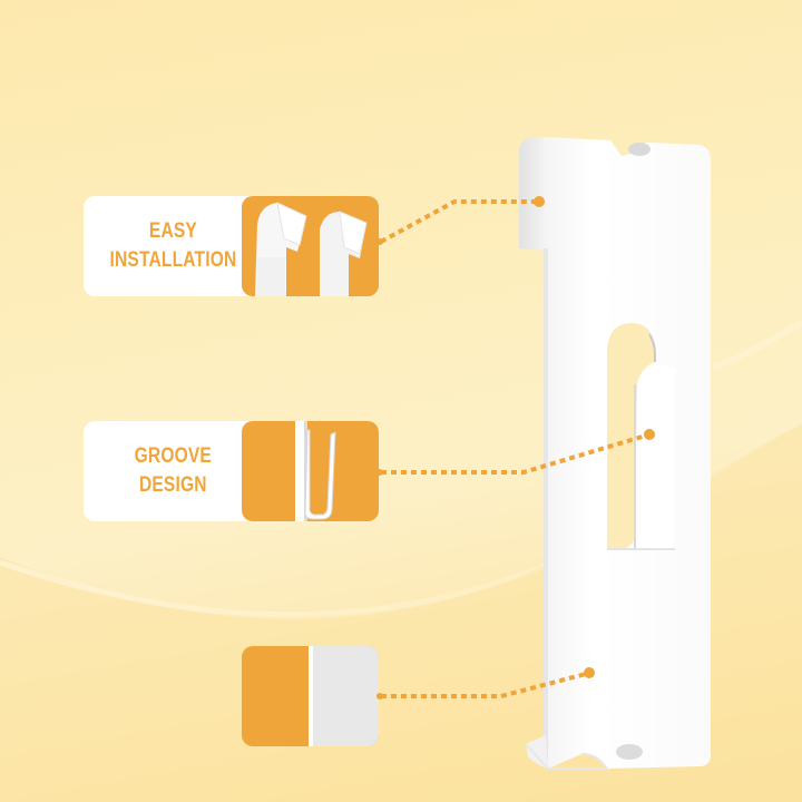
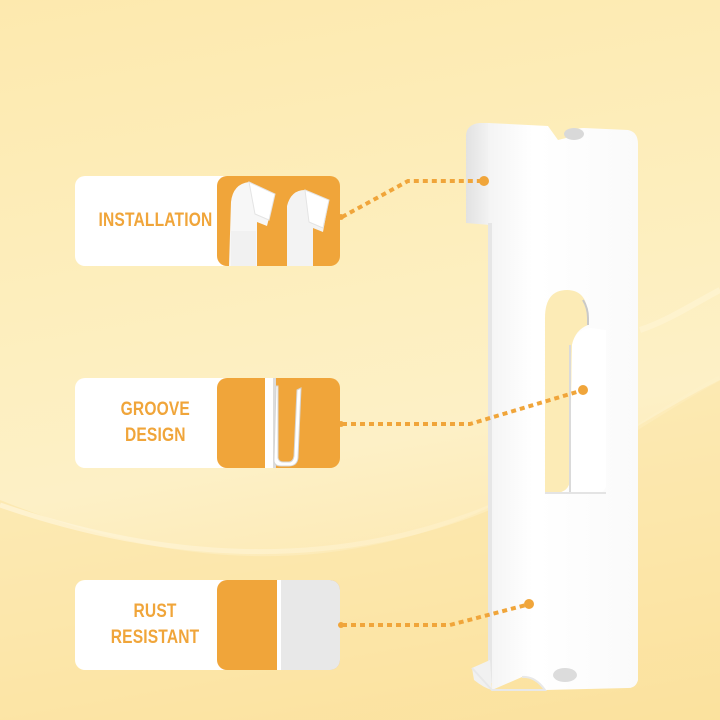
- EASY
  INSTALLATION
  GROOVE
  DESIGN
+ RUST
+ RESISTANT
